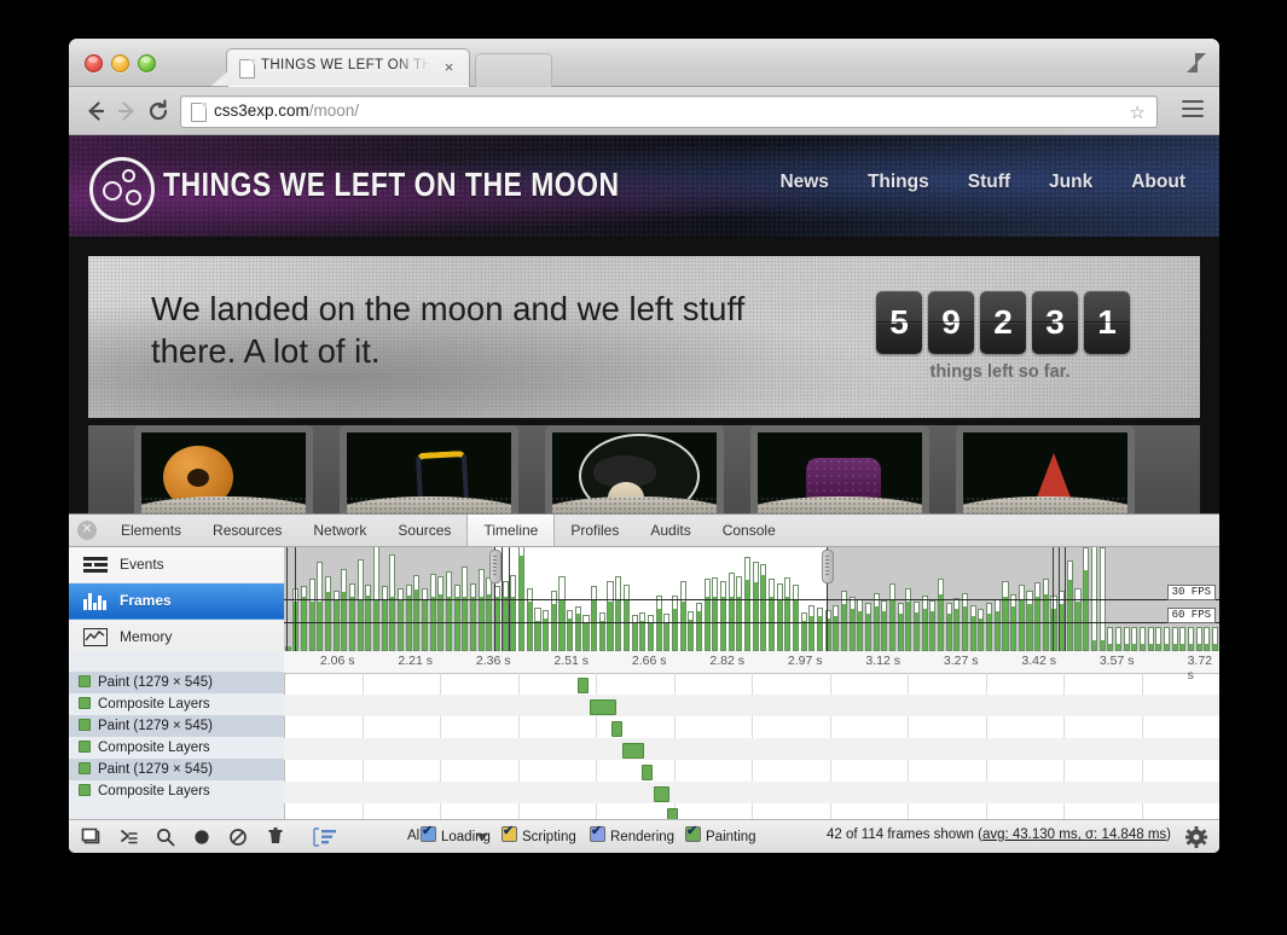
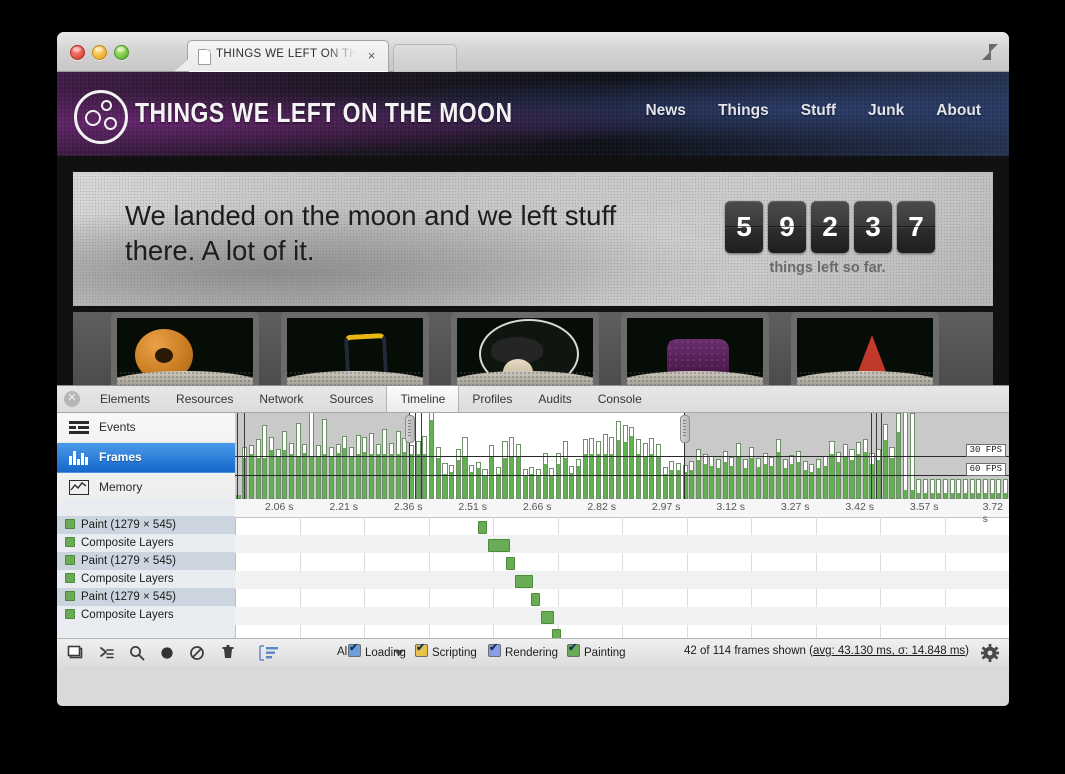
  THINGS WE LEFT ON TH
  ×
- css3exp.com/moon/
- ☆
  THINGS WE LEFT ON THE MOON
  News
  Things
  Stuff
  Junk
  About
  We landed on the moon and we left stuff there. A lot of it.
  5
  9
  2
  3
- 1
+ 7
  things left so far.
  ✕
  Elements
  Resources
  Network
  Sources
  Timeline
  Profiles
  Audits
  Console
  Events
  Frames
  Memory
  30 FPS
  60 FPS
  Paint (1279 × 545)
  Composite Layers
  Paint (1279 × 545)
  Composite Layers
  Paint (1279 × 545)
  Composite Layers
  2.06 s
  2.21 s
  2.36 s
  2.51 s
  2.66 s
  2.82 s
  2.97 s
  3.12 s
  3.27 s
  3.42 s
  3.57 s
  3.72 s
  Loading
  Scripting
  Rendering
  Painting
  42 of 114 frames shown (avg: 43.130 ms, σ: 14.848 ms)
